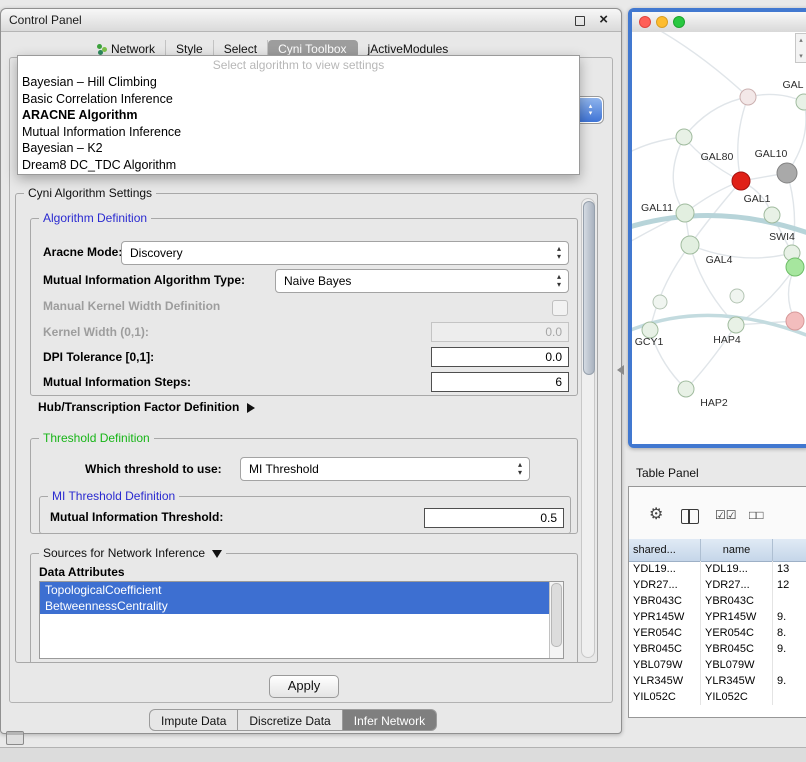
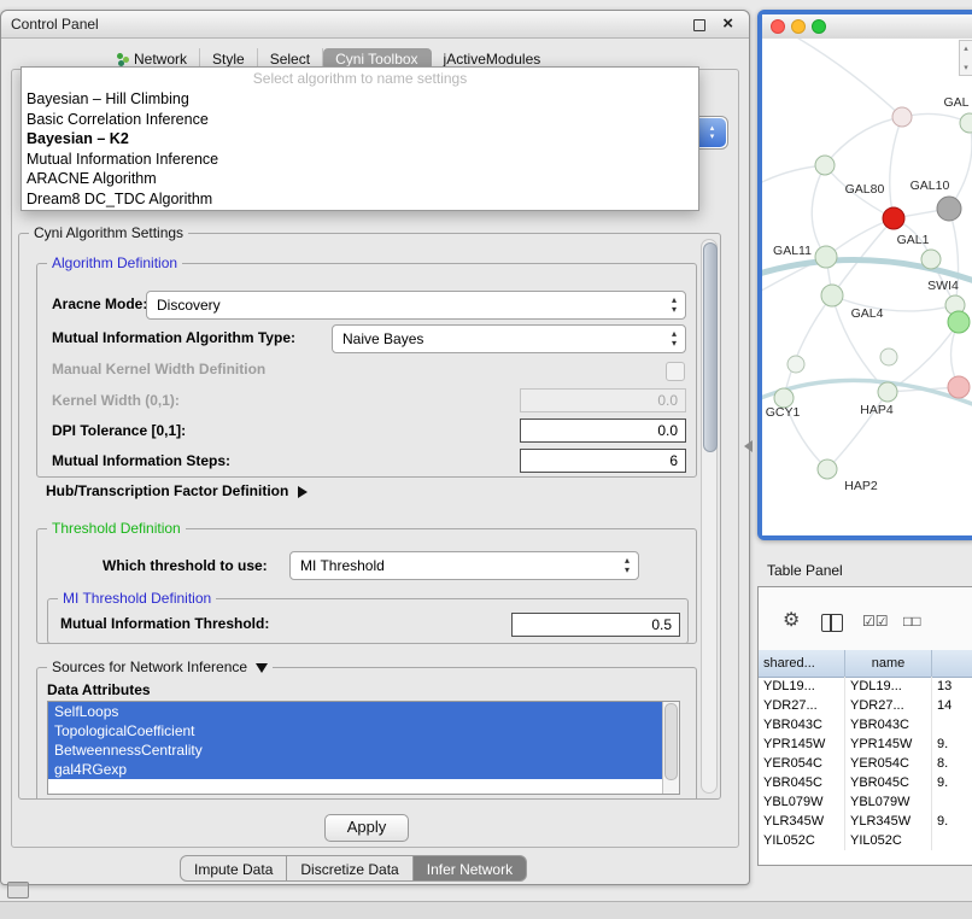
  Control Panel
  ×
  Network
  Style
  Select
  Cyni Toolbox
  jActiveModules
  Cyni Algorithm Settings
  Algorithm Definition
  Aracne Mode
  Discovery
  ▴
  ▾
  Mutual Information Algorithm Type:
  Naive Bayes
  ▴
  ▾
  Manual Kernel Width Definition
  Kernel Width (0,1):
  0.0
  DPI Tolerance [0,1]:
  0.0
  Mutual Information Steps:
  6
  Hub/Transcription Factor Definition
  Threshold Definition
  Which threshold to use:
  MI Threshold
  ▴
  ▾
  MI Threshold Definition
  Mutual Information Threshold:
  0.5
  Sources for Network Inference
  Data Attributes
+ SelfLoops
  TopologicalCoefficient
  BetweennessCentrality
+ gal4RGexp
  Apply
  Impute Data
  Discretize Data
  Infer Network
- Select algorithm to view settings
+ Select algorithm to name settings
  Bayesian – Hill Climbing
  Basic Correlation Inference
- ARACNE Algorithm
+ Bayesian – K2
  Mutual Information Inference
- Bayesian – K2
+ ARACNE Algorithm
  Dream8 DC_TDC Algorithm
  GAL
  GAL80
  GAL10
  GAL1
  GAL11
  SWI4
  GAL4
  GCY1
  HAP4
  HAP2
  Table Panel
  ⚙
  ☑☑
  □□
  shared...
  name
  YDL19...
  YDL19...
  13
  YDR27...
  YDR27...
- 12
+ 14
  YBR043C
  YBR043C
  YPR145W
  YPR145W
  9.
  YER054C
  YER054C
  8.
  YBR045C
  YBR045C
  9.
  YBL079W
  YBL079W
  YLR345W
  YLR345W
  9.
  YIL052C
  YIL052C
